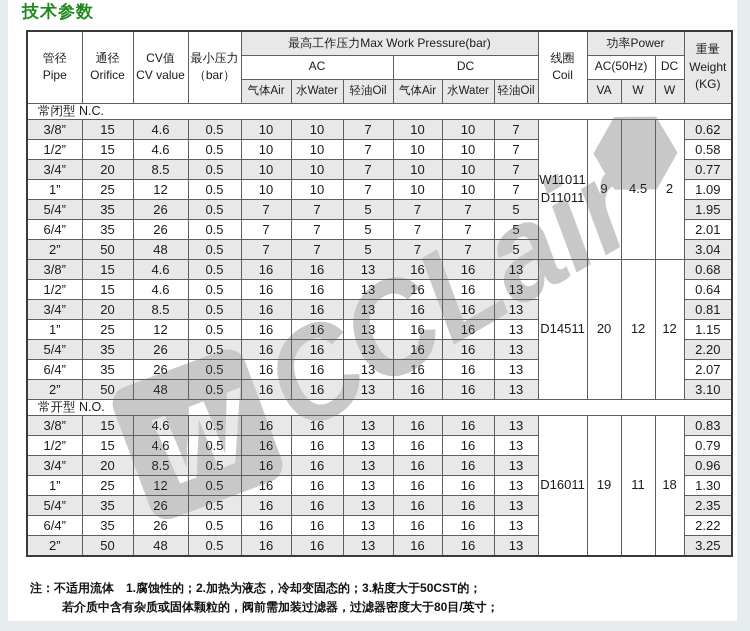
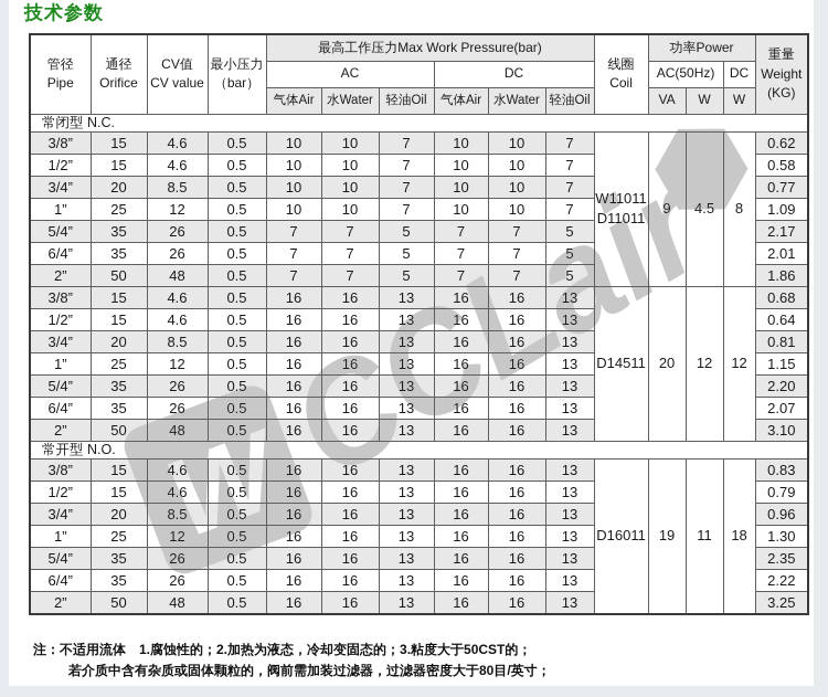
  技术参数
  管径Pipe	通径Orifice	CV值CV value	最小压力（bar）	最高工作压力Max Work Pressure(bar)	线圈Coil	功率Power	重量Weight(KG)
  AC	DC	AC(50Hz)	DC
  气体Air	水Water	轻油Oil	气体Air	水Water	轻油Oil	VA	W	W
  常闭型 N.C.
- 3/8”	15	4.6	0.5	10	10	7	10	10	7	W11011D11011	9		2	0.62
+ 3/8”	15	4.6	0.5	10	10	7	10	10	7	W11011D11011	9		8	0.62
  1/2”	15	4.6	0.5	10	10	7	10	10	7	0.58
  3/4”	20	8.5	0.5	10	10	7	10	10	7	0.77
  1”	25	12	0.5	10	10	7	10	10	7	1.09
- 5/4”	35	26	0.5	7	7	5	7	7	5	1.95
+ 5/4”	35	26	0.5	7	7	5	7	7	5	2.17
  6/4”	35	26	0.5	7	7	5	7	7	5	2.01
- 2”	50	48	0.5	7	7	5	7	7	5	3.04
+ 2”	50	48	0.5	7	7	5	7	7	5	1.86
  3/8”	15	4.6	0.5	16	16	13	16	16	13	D14511	20	12	12	0.68
  1/2”	15	4.6	0.5	16	16	13	16	16	13	0.64
  3/4”	20	8.5	0.5	16	16	13	16	16	13	0.81
  1”	25	12	0.5	16	16	13	16	16	13	1.15
  5/4”	35	26	0.5	16	16	13	16	16	13	2.20
  6/4”	35	26		16	16	13	16	16	13	2.07
  2”	50			16	16	13	16	16	13	3.10
  常开型 N.O.
  3/8”	15			6	16	13	16	16	13	D16011	19	11	18	0.83
  1/2”	15				16	13	16	16	13	0.79
  3/4”	20				16	13	16	16	13	0.96
  1”	25			16	16	13	16	16	13	1.30
  5/4”	35		0.5	16	16	13	16	16	13	2.35
  6/4”	35	26	0.5	16	16	13	16	16	13	2.22
  2”	50	48	0.5	16	16	13	16	16	13	3.25
  注：不适用流体 1.腐蚀性的；2.加热为液态，冷却变固态的；3.粘度大于50CST的；
  若介质中含有杂质或固体颗粒的，阀前需加装过滤器，过滤器密度大于80目/英寸；
